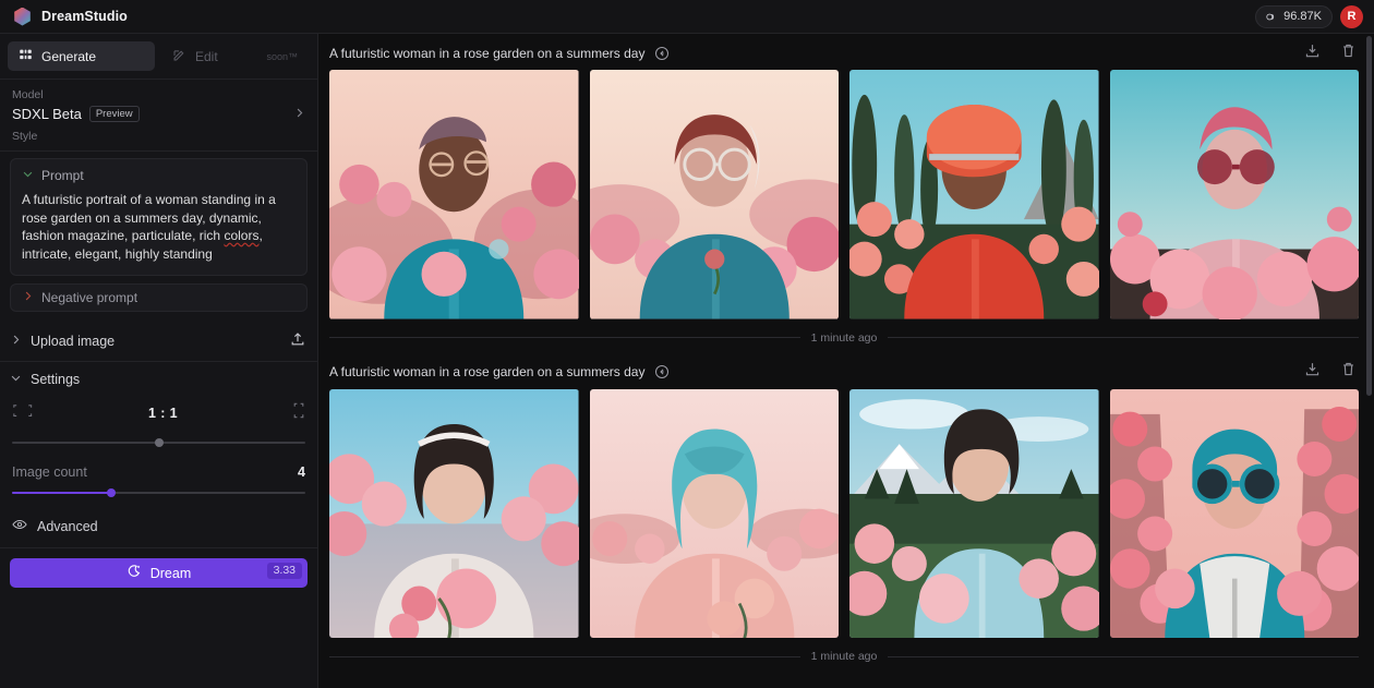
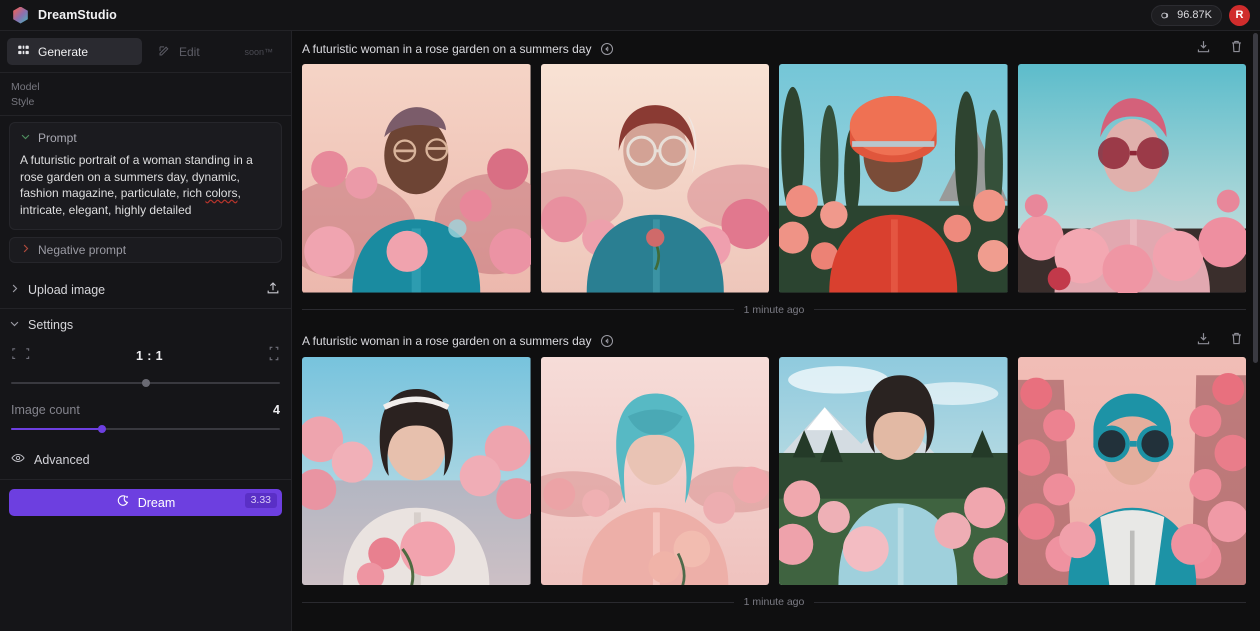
  DreamStudio
  96.87K
  R
  Generate
  Edit
  soon™
  Model
- SDXL Beta
- Preview
  Style
  Prompt
- A futuristic portrait of a woman standing in a rose garden on a summers day, dynamic, fashion magazine, particulate, rich colors, intricate, elegant, highly standing
+ A futuristic portrait of a woman standing in a rose garden on a summers day, dynamic, fashion magazine, particulate, rich colors, intricate, elegant, highly detailed
  Negative prompt
  Upload image
  Settings
  1 : 1
  Image count
  4
  Advanced
  Dream
  3.33
  A futuristic woman in a rose garden on a summers day
  1 minute ago
  A futuristic woman in a rose garden on a summers day
  1 minute ago
